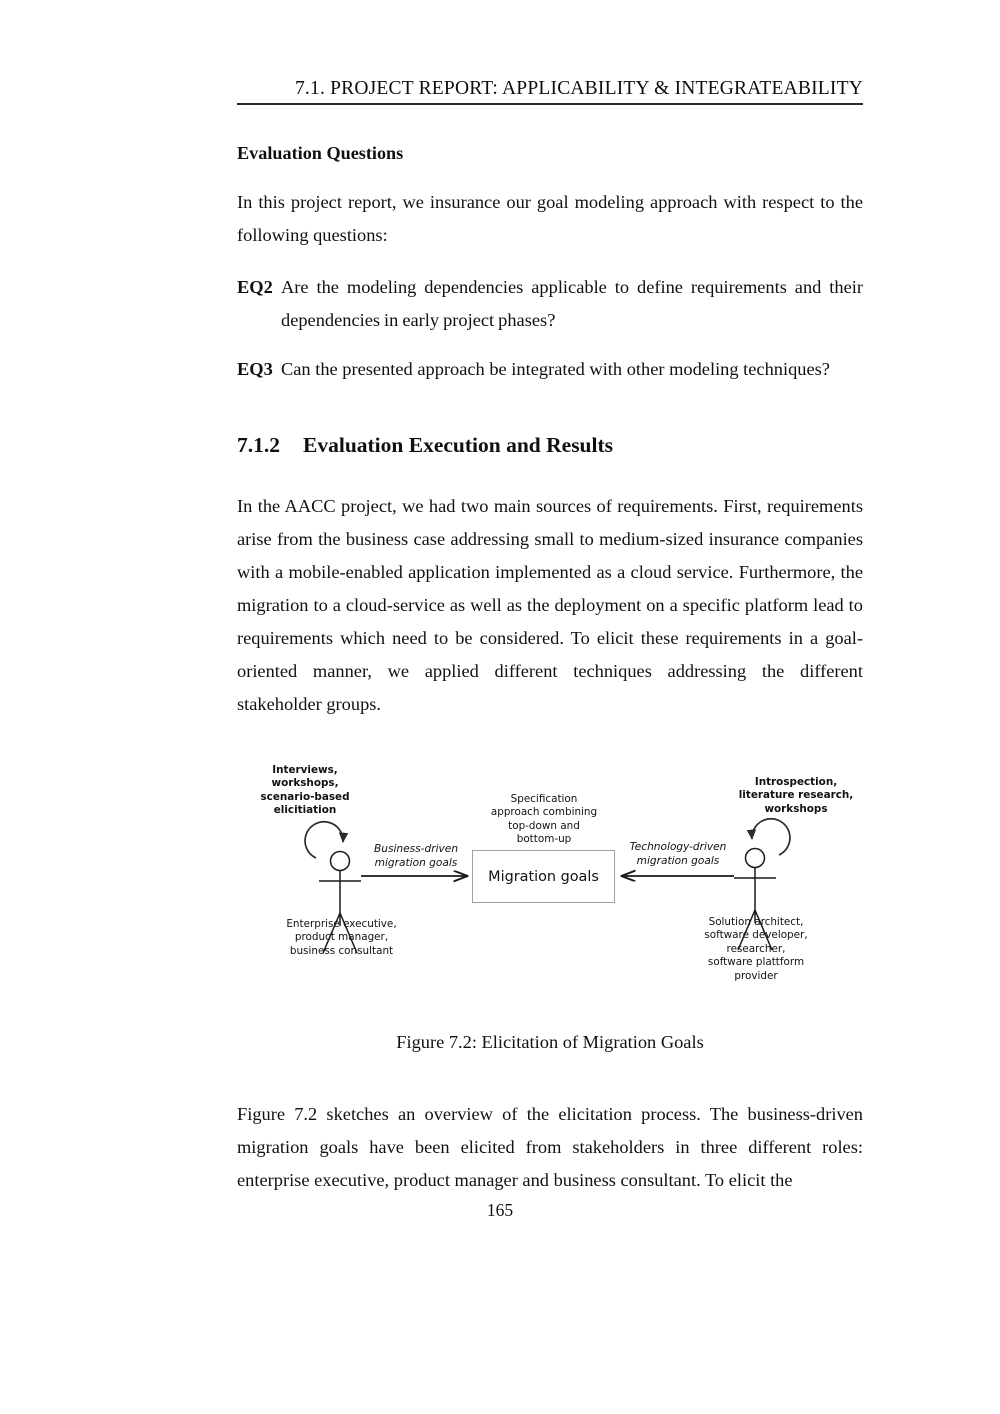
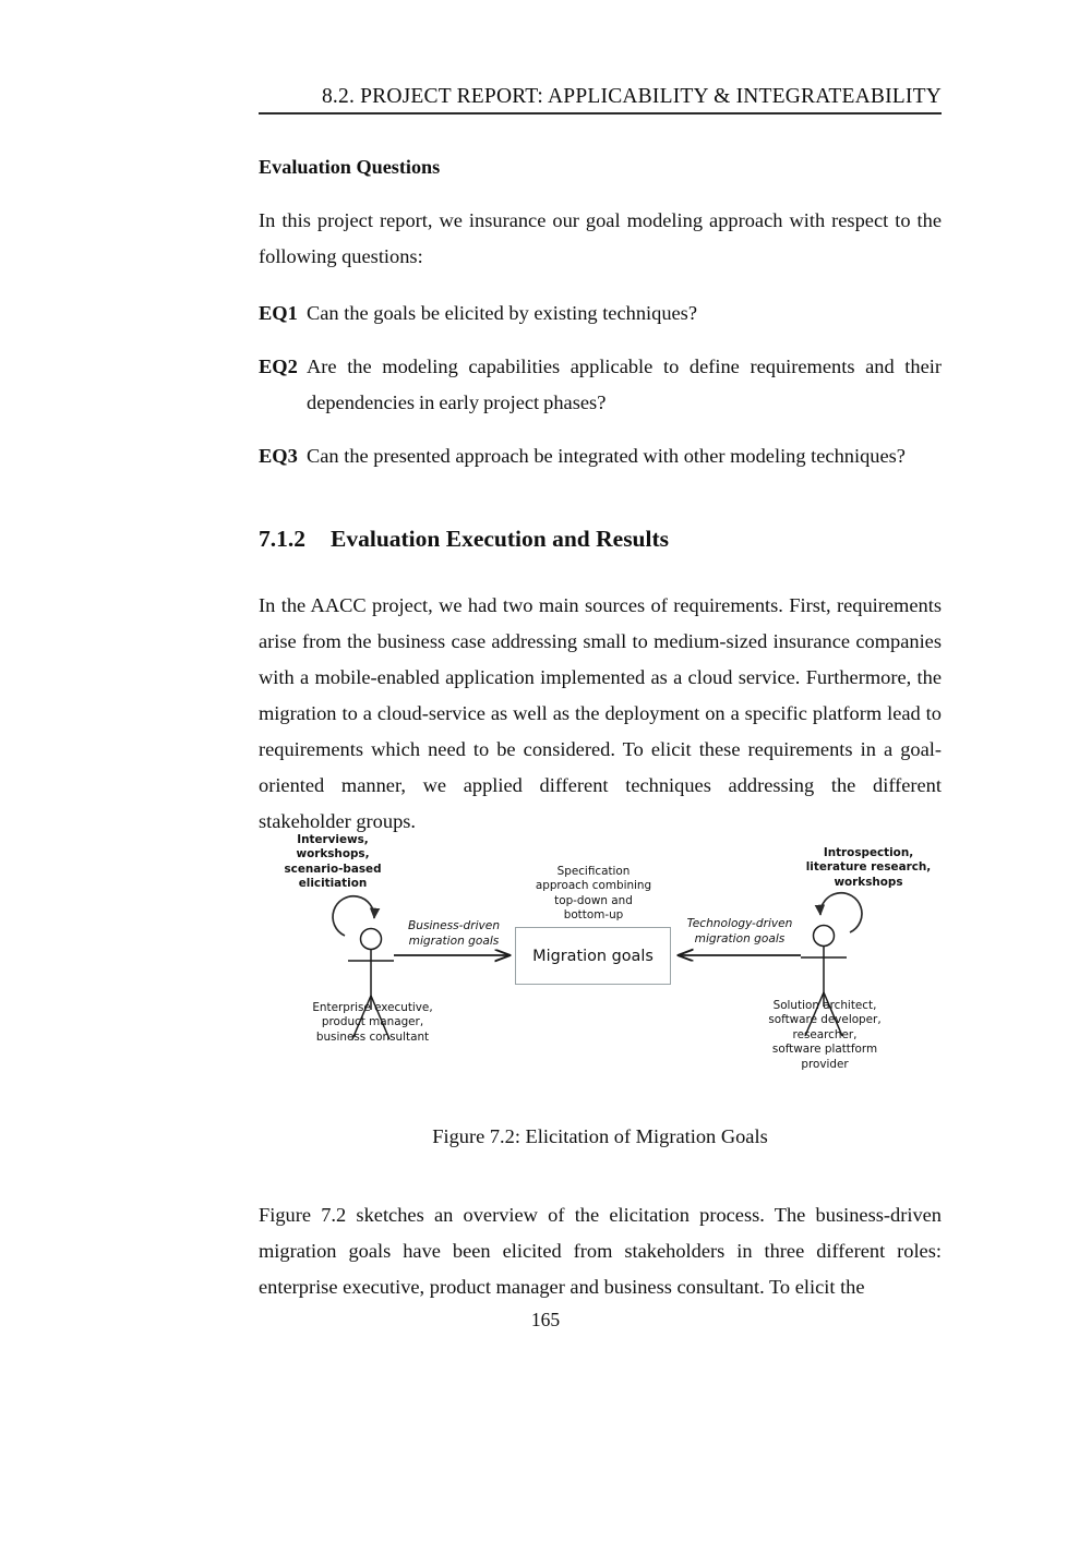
- 7.1. PROJECT REPORT: APPLICABILITY & INTEGRATEABILITY
+ 8.2. PROJECT REPORT: APPLICABILITY & INTEGRATEABILITY
  Evaluation Questions
  In this project report, we insurance our goal modeling approach with respect to the following questions:
+ EQ1
+ Can the goals be elicited by existing techniques?
  EQ2
- Are the modeling dependencies applicable to define requirements and their dependencies in early project phases?
+ Are the modeling capabilities applicable to define requirements and their dependencies in early project phases?
  EQ3
  Can the presented approach be integrated with other modeling techniques?
  7.1.2
  Evaluation Execution and Results
  In the AACC project, we had two main sources of requirements. First, requirements arise from the business case addressing small to medium-sized insurance companies with a mobile-enabled application implemented as a cloud service. Furthermore, the migration to a cloud-service as well as the deployment on a specific platform lead to requirements which need to be considered. To elicit these requirements in a goal-oriented manner, we applied different techniques addressing the different stakeholder groups.
  Migration goals
  Interviews,
  workshops,
  scenario-based
  elicitiation
  Enterprise executive,
  product manager,
  business consultant
  Business-driven
  migration goals
  Specification
  approach combining
  top-down and
  bottom-up
  Technology-driven
  migration goals
  Introspection,
  literature research,
  workshops
  Solution architect,
  software developer,
  researcher,
  software plattform
  provider
  Figure 7.2: Elicitation of Migration Goals
  Figure 7.2 sketches an overview of the elicitation process. The business-driven migration goals have been elicited from stakeholders in three different roles: enterprise executive, product manager and business consultant. To elicit the
  165
